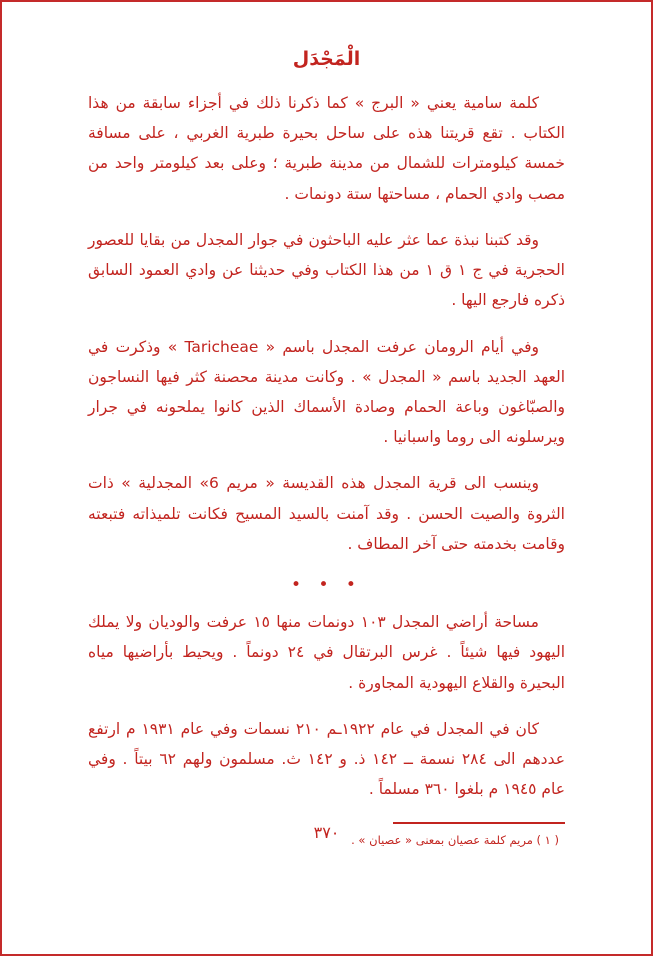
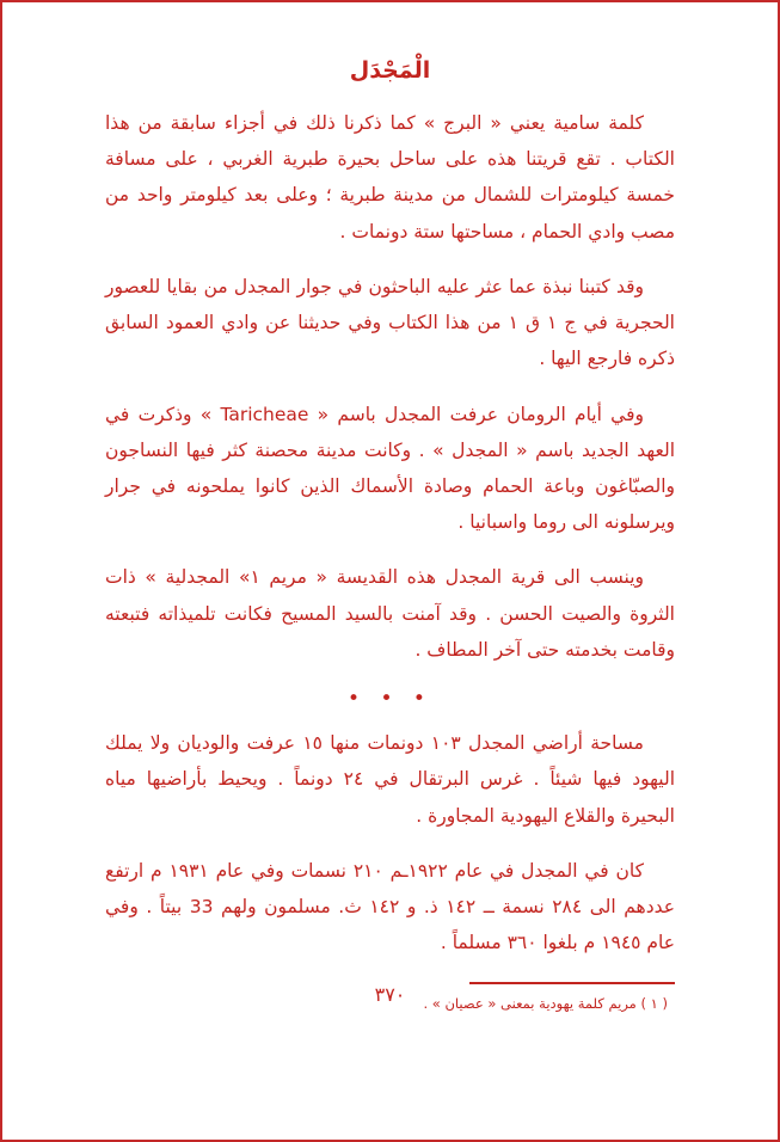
  الْمَجْدَل
  كلمة سامية يعني « البرج » كما ذكرنا ذلك في أجزاء سابقة من هذا الكتاب . تقع قريتنا هذه على ساحل بحيرة طبرية الغربي ، على مسافة خمسة كيلومترات للشمال من مدينة طبرية ؛ وعلى بعد كيلومتر واحد من مصب وادي الحمام ، مساحتها ستة دونمات .
  وقد كتبنا نبذة عما عثر عليه الباحثون في جوار المجدل من بقايا للعصور الحجرية في ج ١ ق ١ من هذا الكتاب وفي حديثنا عن وادي العمود السابق ذكره فارجع اليها .
  وفي أيام الرومان عرفت المجدل باسم « Taricheae » وذكرت في العهد الجديد باسم « المجدل » . وكانت مدينة محصنة كثر فيها النساجون والصبّاغون وباعة الحمام وصادة الأسماك الذين كانوا يملحونه في جرار ويرسلونه الى روما واسبانيا .
- وينسب الى قرية المجدل هذه القديسة « مريم 6» المجدلية » ذات الثروة والصيت الحسن . وقد آمنت بالسيد المسيح فكانت تلميذاته فتبعته وقامت بخدمته حتى آخر المطاف .
+ وينسب الى قرية المجدل هذه القديسة « مريم ١» المجدلية » ذات الثروة والصيت الحسن . وقد آمنت بالسيد المسيح فكانت تلميذاته فتبعته وقامت بخدمته حتى آخر المطاف .
  • • •
  مساحة أراضي المجدل ١٠٣ دونمات منها ١٥ عرفت والوديان ولا يملك اليهود فيها شيئاً . غرس البرتقال في ٢٤ دونماً . ويحيط بأراضيها مياه البحيرة والقلاع اليهودية المجاورة .
- كان في المجدل في عام ١٩٢٢ـم ٢١٠ نسمات وفي عام ١٩٣١ م ارتفع عددهم الى ٢٨٤ نسمة ــ ١٤٢ ذ. و ١٤٢ ث. مسلمون ولهم ٦٢ بيتاً . وفي عام ١٩٤٥ م بلغوا ٣٦٠ مسلماً .
+ كان في المجدل في عام ١٩٢٢ـم ٢١٠ نسمات وفي عام ١٩٣١ م ارتفع عددهم الى ٢٨٤ نسمة ــ ١٤٢ ذ. و ١٤٢ ث. مسلمون ولهم 33 بيتاً . وفي عام ١٩٤٥ م بلغوا ٣٦٠ مسلماً .
- ( ١ ) مريم كلمة عصيان بمعنى « عصيان » .
+ ( ١ ) مريم كلمة يهودية بمعنى « عصيان » .
  ٣٧٠
